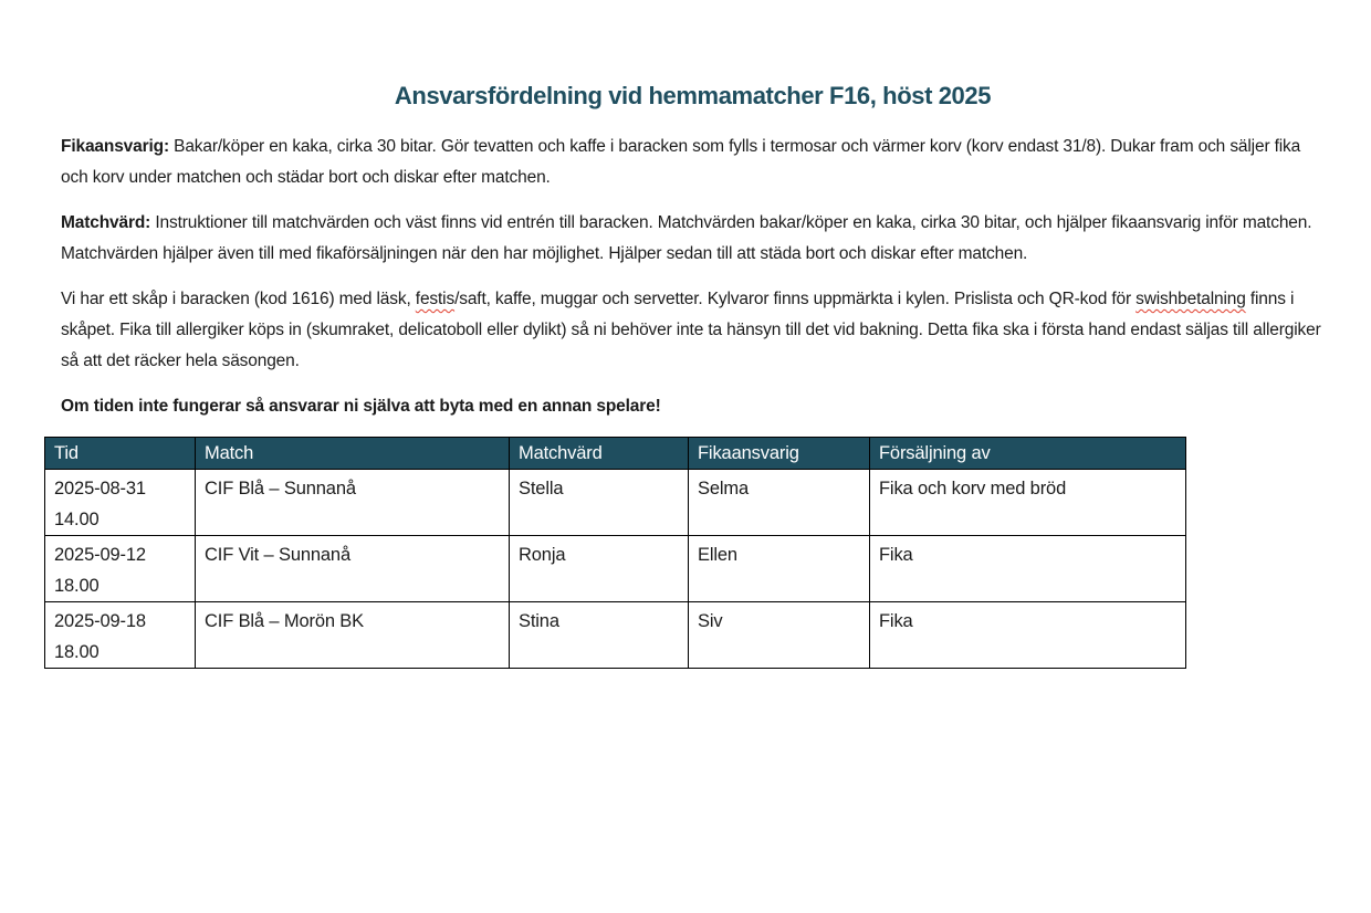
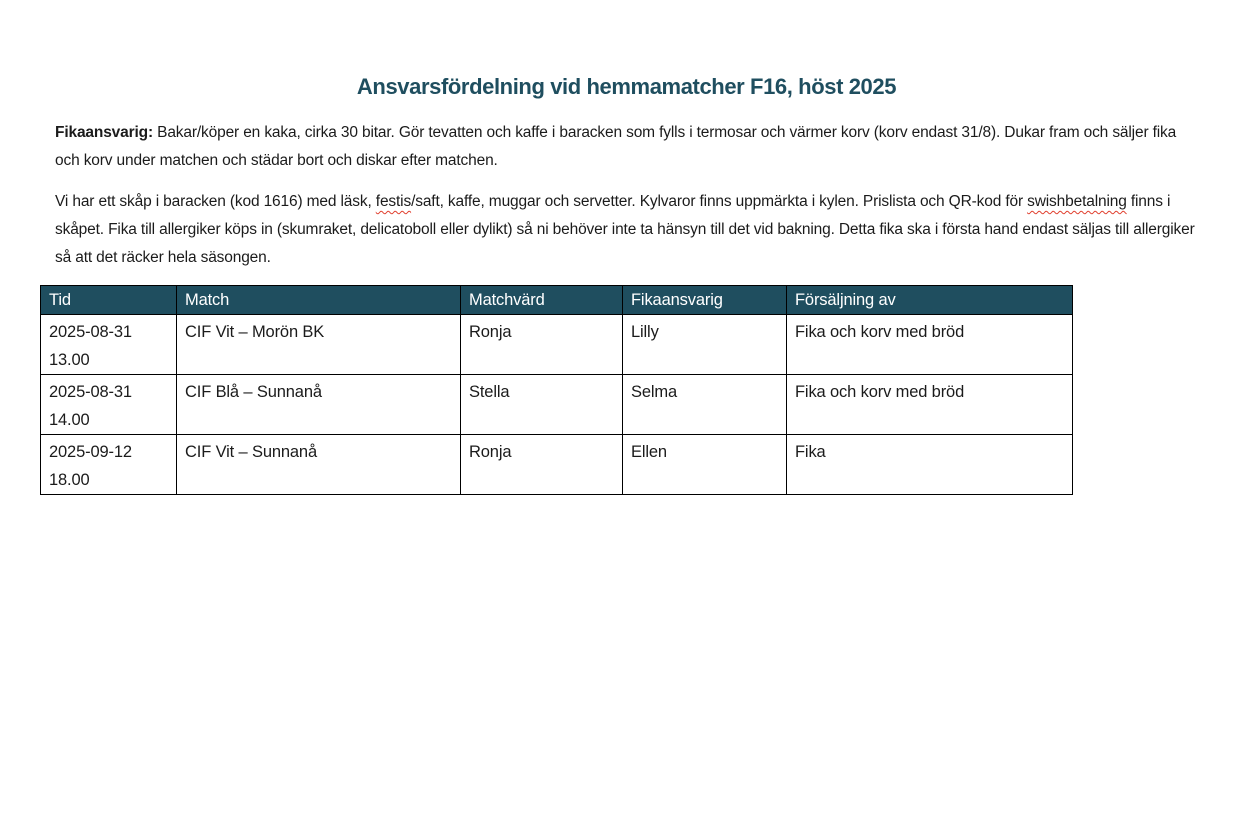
  Ansvarsfördelning vid hemmamatcher F16, höst 2025
  Fikaansvarig: Bakar/köper en kaka, cirka 30 bitar. Gör tevatten och kaffe i baracken som fylls i termosar och värmer korv (korv endast 31/8). Dukar fram och säljer fika och korv under matchen och städar bort och diskar efter matchen.
- Matchvärd: Instruktioner till matchvärden och väst finns vid entrén till baracken. Matchvärden bakar/köper en kaka, cirka 30 bitar, och hjälper fikaansvarig inför matchen. Matchvärden hjälper även till med fikaförsäljningen när den har möjlighet. Hjälper sedan till att städa bort och diskar efter matchen.
  Vi har ett skåp i baracken (kod 1616) med läsk, festis/saft, kaffe, muggar och servetter. Kylvaror finns uppmärkta i kylen. Prislista och QR-kod för swishbetalning finns i skåpet. Fika till allergiker köps in (skumraket, delicatoboll eller dylikt) så ni behöver inte ta hänsyn till det vid bakning. Detta fika ska i första hand endast säljas till allergiker så att det räcker hela säsongen.
- Om tiden inte fungerar så ansvarar ni själva att byta med en annan spelare!
  Tid	Match	Matchvärd	Fikaansvarig	Försäljning av
+ 2025-08-31 13.00	CIF Vit – Morön BK	Ronja	Lilly	Fika och korv med bröd
  2025-08-31 14.00	CIF Blå – Sunnanå	Stella	Selma	Fika och korv med bröd
  2025-09-12 18.00	CIF Vit – Sunnanå	Ronja	Ellen	Fika
- 2025-09-18 18.00	CIF Blå – Morön BK	Stina	Siv	Fika
